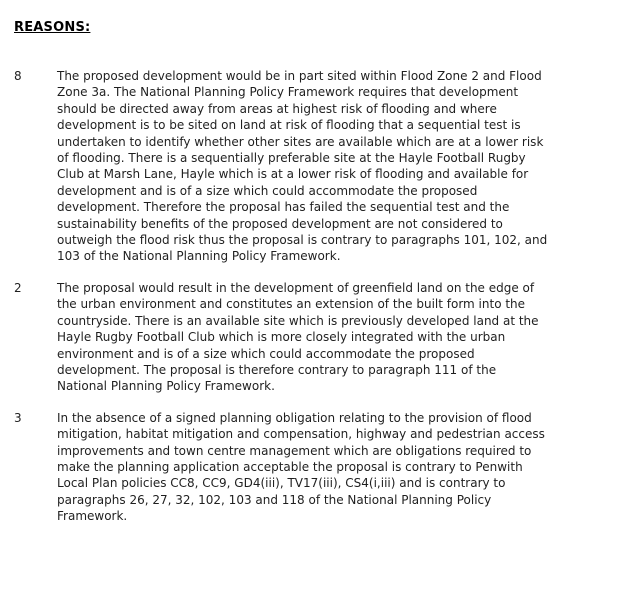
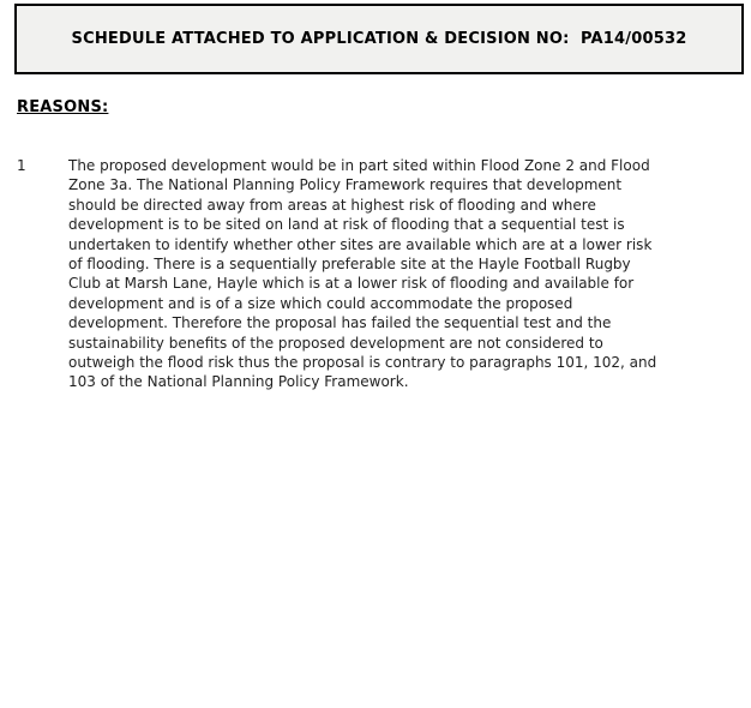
+ SCHEDULE ATTACHED TO APPLICATION & DECISION NO: PA14/00532
  REASONS:
- 8
+ 1
  The proposed development would be in part sited within Flood Zone 2 and Flood
  Zone 3a. The National Planning Policy Framework requires that development
  should be directed away from areas at highest risk of flooding and where
  development is to be sited on land at risk of flooding that a sequential test is
  undertaken to identify whether other sites are available which are at a lower risk
  of flooding. There is a sequentially preferable site at the Hayle Football Rugby
  Club at Marsh Lane, Hayle which is at a lower risk of flooding and available for
  development and is of a size which could accommodate the proposed
  development. Therefore the proposal has failed the sequential test and the
  sustainability benefits of the proposed development are not considered to
  outweigh the flood risk thus the proposal is contrary to paragraphs 101, 102, and
  103 of the National Planning Policy Framework.
- 2
- The proposal would result in the development of greenfield land on the edge of
- the urban environment and constitutes an extension of the built form into the
- countryside. There is an available site which is previously developed land at the
- Hayle Rugby Football Club which is more closely integrated with the urban
- environment and is of a size which could accommodate the proposed
- development. The proposal is therefore contrary to paragraph 111 of the
- National Planning Policy Framework.
- 3
- In the absence of a signed planning obligation relating to the provision of flood
- mitigation, habitat mitigation and compensation, highway and pedestrian access
- improvements and town centre management which are obligations required to
- make the planning application acceptable the proposal is contrary to Penwith
- Local Plan policies CC8, CC9, GD4(iii), TV17(iii), CS4(i,iii) and is contrary to
- paragraphs 26, 27, 32, 102, 103 and 118 of the National Planning Policy
- Framework.
